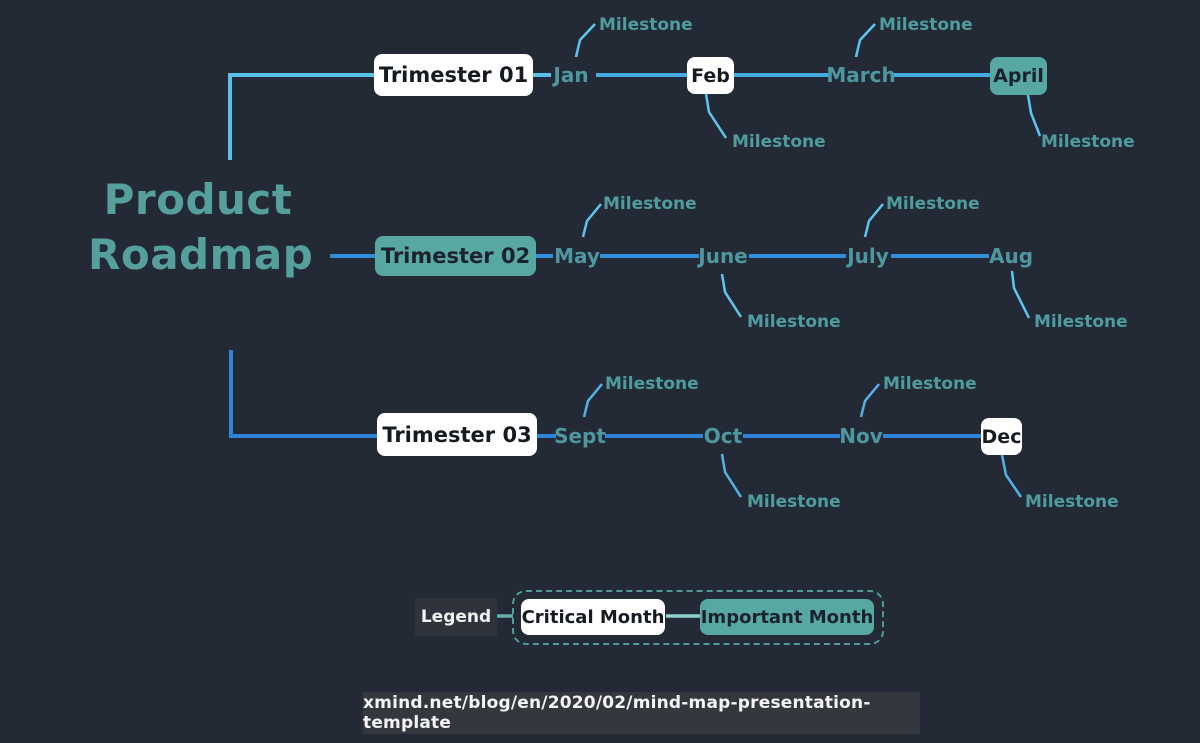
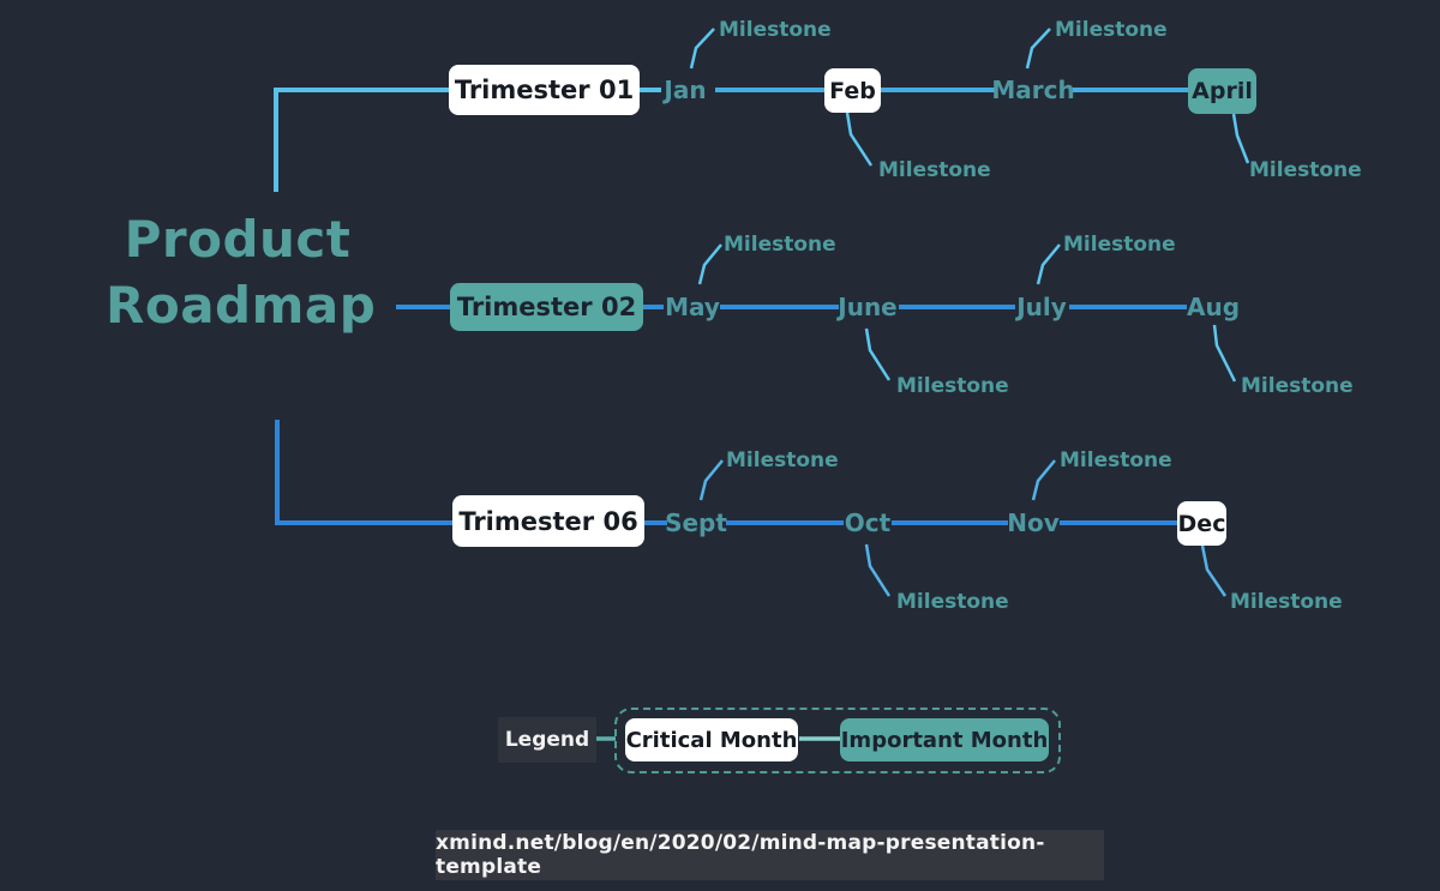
  Product
  Roadmap
  Trimester 01
  Jan
  Feb
  March
  April
  Milestone
  Milestone
  Milestone
  Milestone
  Trimester 02
  May
  June
  July
  Aug
  Milestone
  Milestone
  Milestone
  Milestone
- Trimester 03
+ Trimester 06
  Sept
  Oct
  Nov
  Dec
  Milestone
  Milestone
  Milestone
  Milestone
  Legend
  Critical Month
  Important Month
  xmind.net/blog/en/2020/02/mind-map-presentation-template
